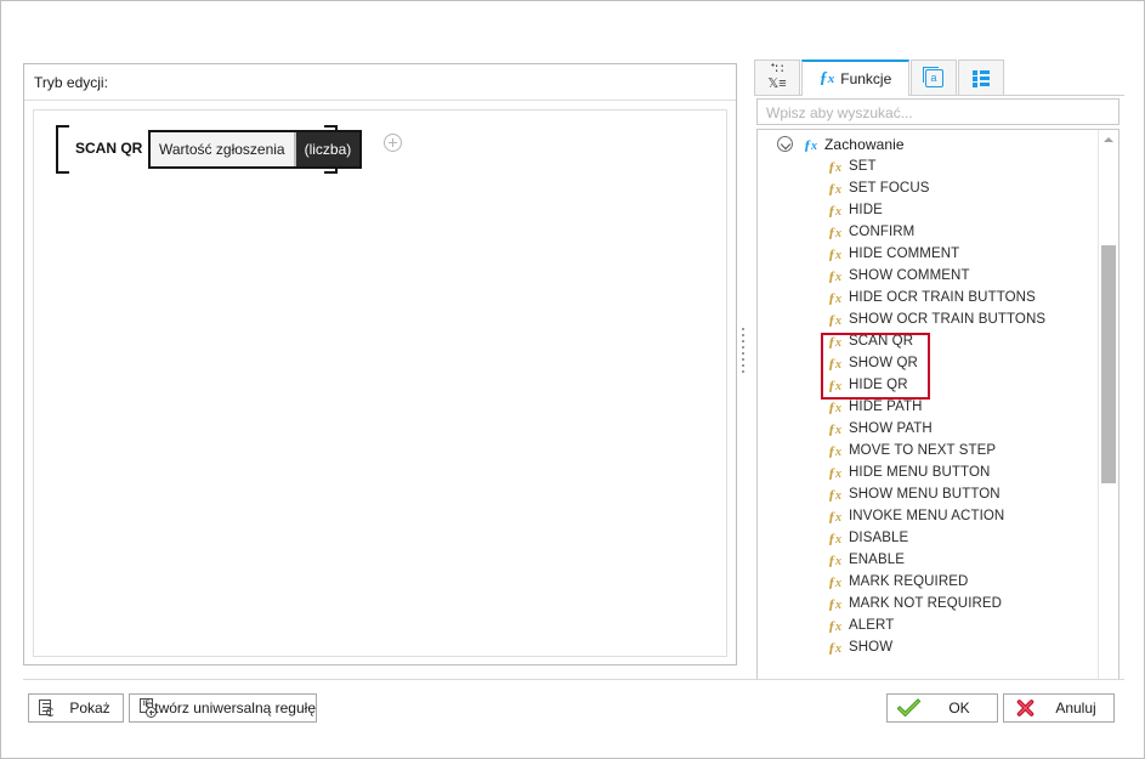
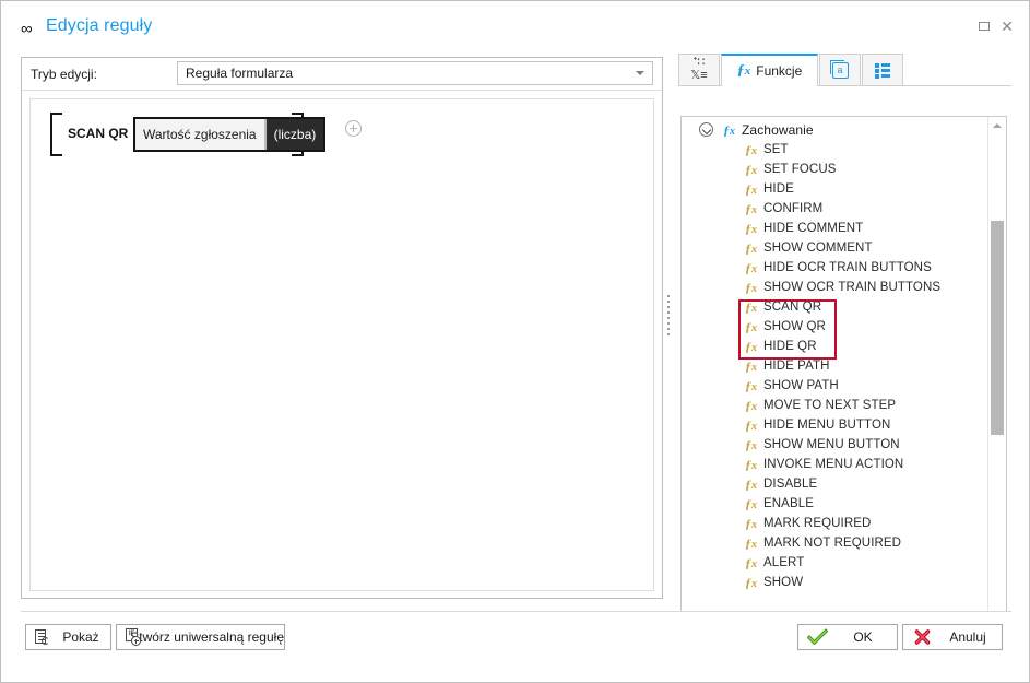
+ ∞
+ Edycja reguły
+ ✕
  Tryb edycji:
+ Reguła formularza
  SCAN QR
  Wartość zgłoszenia
  (liczba)
  ⁺∷
  𝕏≡
  ƒx
  Funkcje
  a
- Wpisz aby wyszukać...
  ƒx
  Zachowanie
  ƒx
  SET
  ƒx
  SET FOCUS
  ƒx
  HIDE
  ƒx
  CONFIRM
  ƒx
  HIDE COMMENT
  ƒx
  SHOW COMMENT
  ƒx
  HIDE OCR TRAIN BUTTONS
  ƒx
  SHOW OCR TRAIN BUTTONS
  ƒx
  SCAN QR
  ƒx
  SHOW QR
  ƒx
  HIDE QR
  ƒx
  HIDE PATH
  ƒx
  SHOW PATH
  ƒx
  MOVE TO NEXT STEP
  ƒx
  HIDE MENU BUTTON
  ƒx
  SHOW MENU BUTTON
  ƒx
  INVOKE MENU ACTION
  ƒx
  DISABLE
  ƒx
  ENABLE
  ƒx
  MARK REQUIRED
  ƒx
  MARK NOT REQUIRED
  ƒx
  ALERT
  ƒx
  SHOW
  Pokaż
  twórz uniwersalną regułę
  OK
  Anuluj
